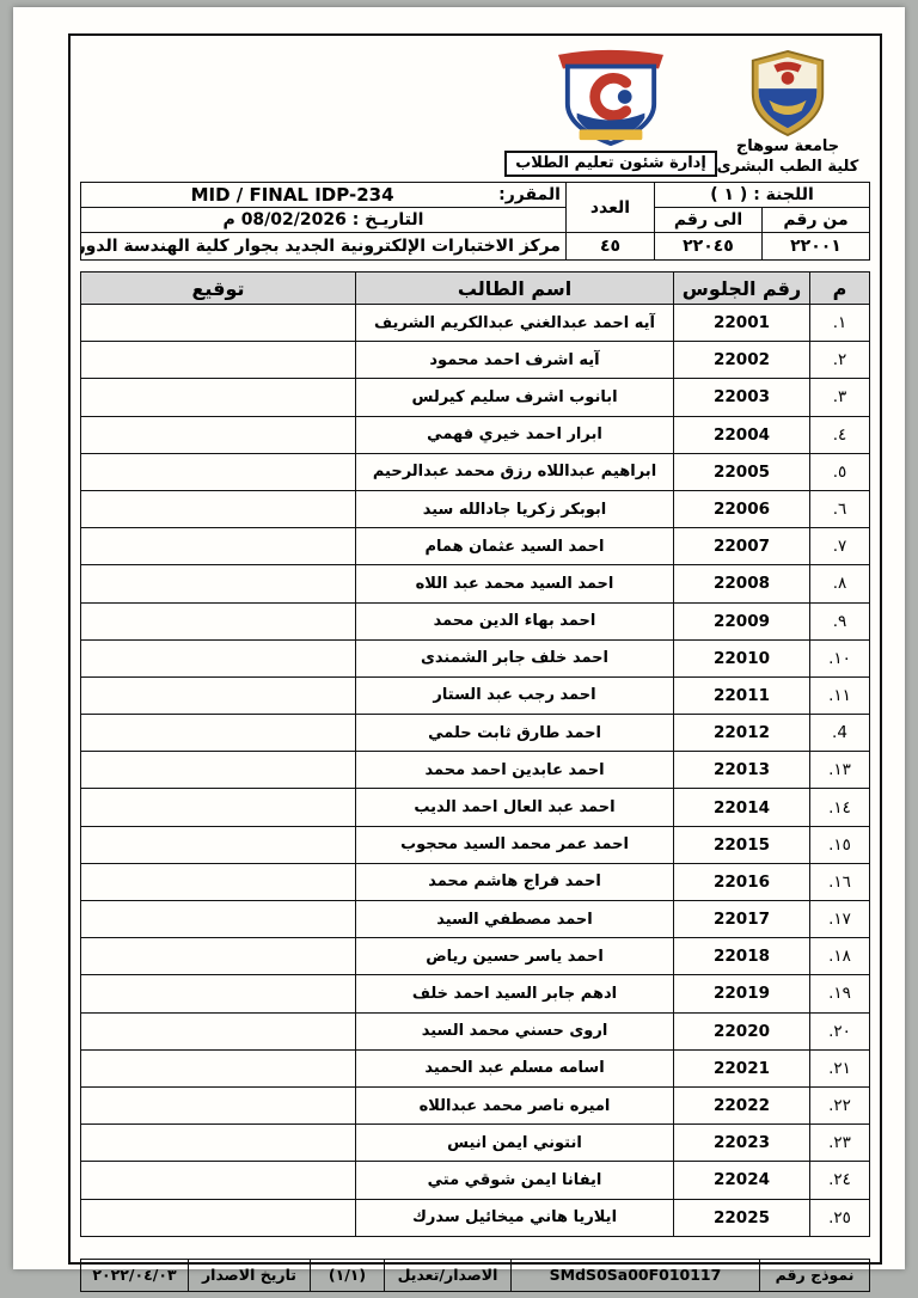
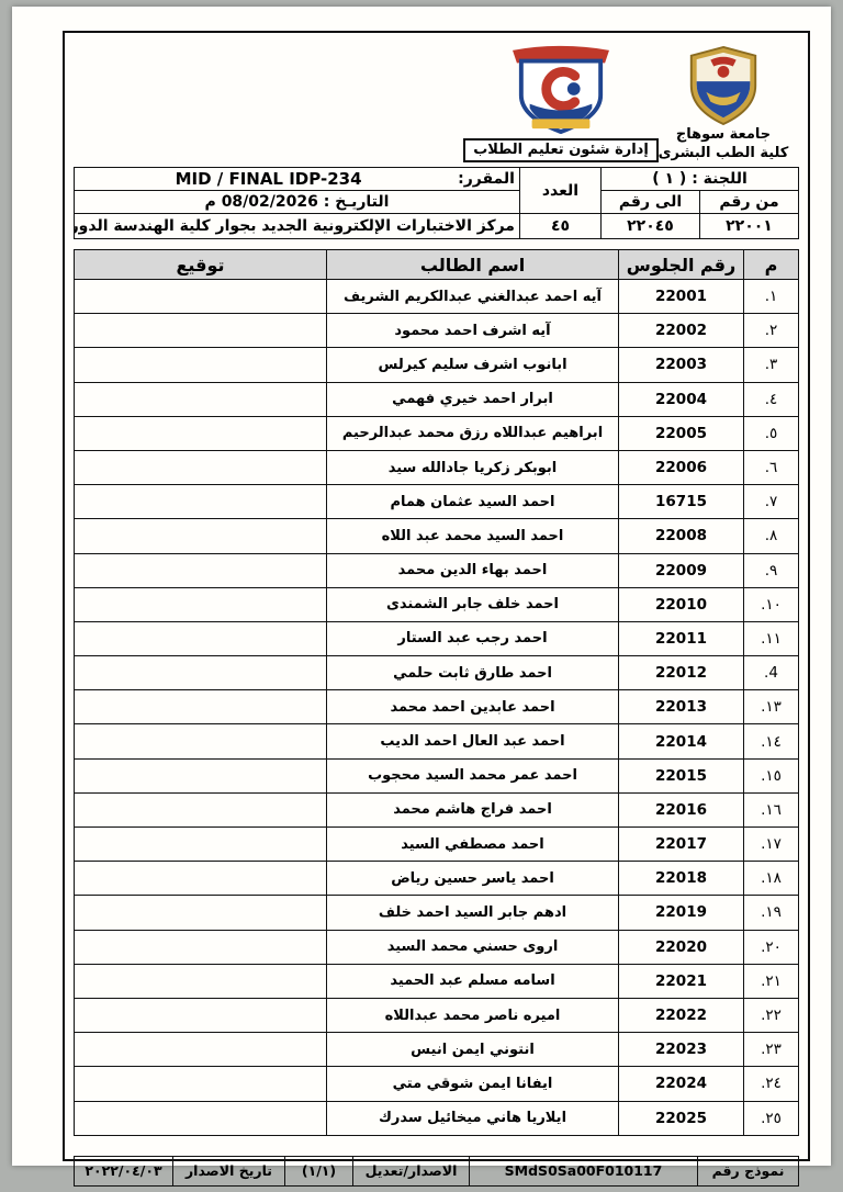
  جامعة سوهاج
  كلية الطب البشرى
  إدارة شئون تعليم الطلاب
  اللجنة : ( ١ )	العدد	المقرر: MID / FINAL IDP-234
  من رقم	الى رقم	التاريـخ : 08/02/2026 م
  م	رقم الجلوس	اسم الطالب	توقيع
  ١.	22001	آيه احمد عبدالغني عبدالكريم الشريف
  ٢.	22002	آيه اشرف احمد محمود
  ٣.	22003	ابانوب اشرف سليم كيرلس
  ٤.	22004	ابرار احمد خيري فهمي
  ٥.	22005	ابراهيم عبداللاه رزق محمد عبدالرحيم
  ٦.	22006	ابوبكر زكريا جادالله سيد
- ٧.	22007	احمد السيد عثمان همام
+ ٧.	16715	احمد السيد عثمان همام
  ٨.	22008	احمد السيد محمد عبد اللاه
  ٩.	22009	احمد بهاء الدين محمد
  ١٠.	22010	احمد خلف جابر الشمندى
  ١١.	22011	احمد رجب عبد الستار
  4.	22012	احمد طارق ثابت حلمي
  ١٣.	22013	احمد عابدين احمد محمد
  ١٤.	22014	احمد عبد العال احمد الديب
  ١٥.	22015	احمد عمر محمد السيد محجوب
  ١٦.	22016	احمد فراج هاشم محمد
  ١٧.	22017	احمد مصطفي السيد
  ١٨.	22018	احمد ياسر حسين رياض
  ١٩.	22019	ادهم جابر السيد احمد خلف
  ٢٠.	22020	اروى حسني محمد السيد
  ٢١.	22021	اسامه مسلم عبد الحميد
  ٢٢.	22022	اميره ناصر محمد عبداللاه
  ٢٣.	22023	انتوني ايمن انيس
  ٢٤.	22024	ايفانا ايمن شوقي متي
  ٢٥.	22025	ايلاريا هاني ميخائيل سدرك
  نموذج رقم	SMdS0Sa00F010117	الاصدار/تعديل	(١/١)	تاريخ الاصدار	٢٠٢٢/٠٤/٠٣
